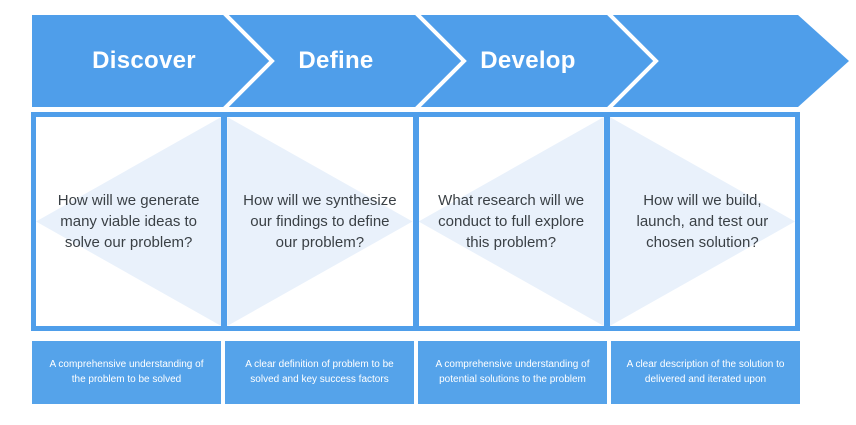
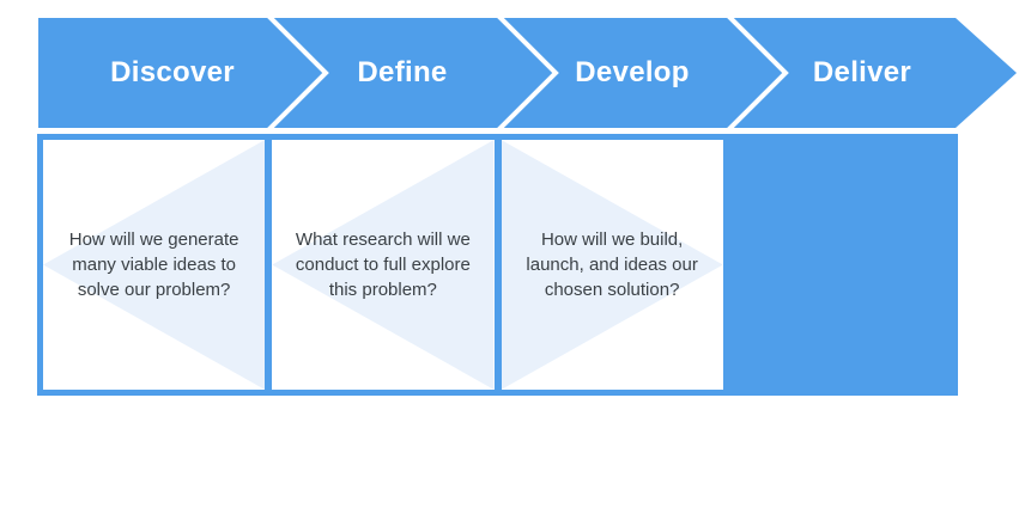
  Discover
  Define
  Develop
+ Deliver
  How will we generate many viable ideas to solve our problem?
- How will we synthesize our findings to define our problem?
  What research will we conduct to full explore this problem?
- How will we build, launch, and test our chosen solution?
+ How will we build, launch, and ideas our chosen solution?
- A comprehensive understanding of the problem to be solved
- A clear definition of problem to be solved and key success factors
- A comprehensive understanding of potential solutions to the problem
- A clear description of the solution to delivered and iterated upon
